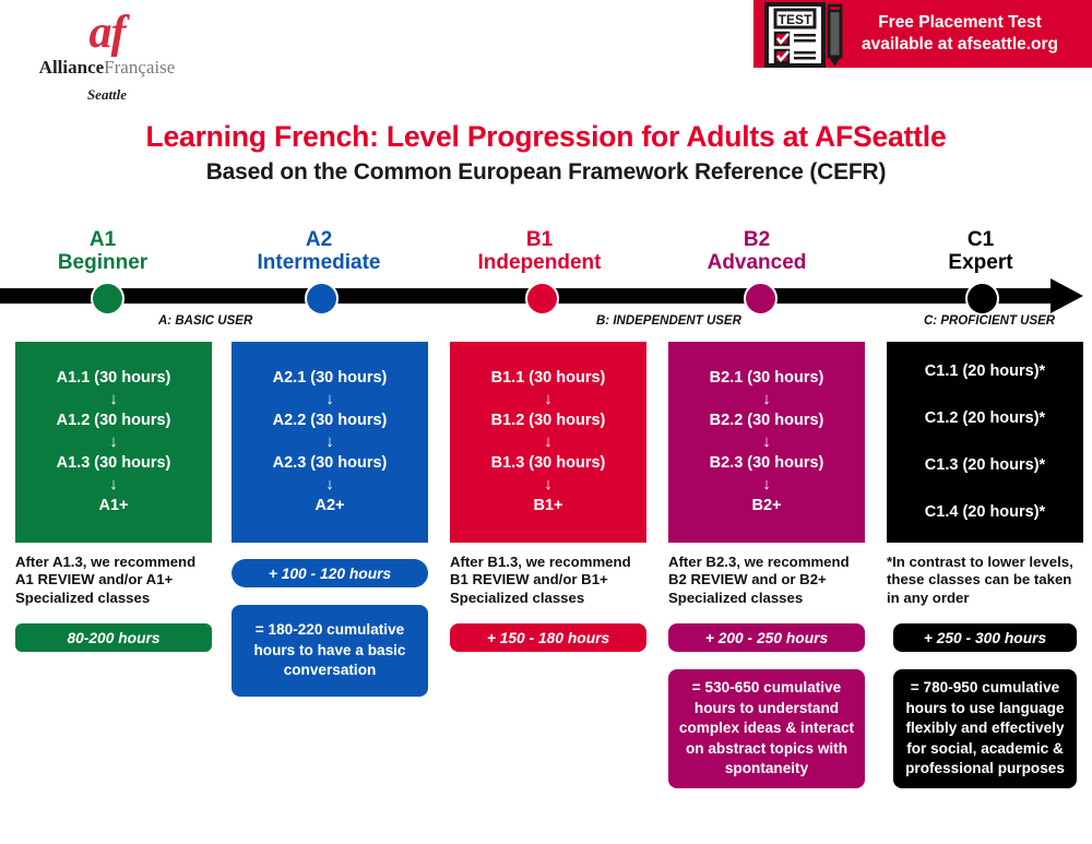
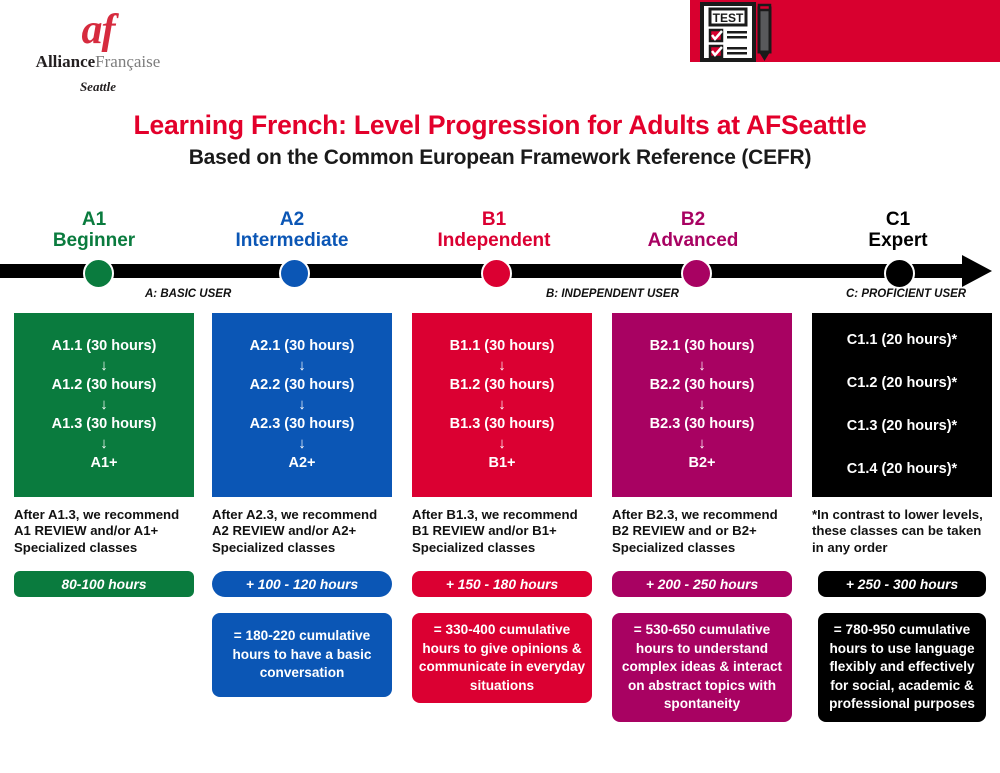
  af
  AllianceFrançaise
  Seattle
  TEST
- Free Placement Test
- available at afseattle.org
  Learning French: Level Progression for Adults at AFSeattle
  Based on the Common European Framework Reference (CEFR)
  A1
  Beginner
  A2
  Intermediate
  B1
  Independent
  B2
  Advanced
  C1
  Expert
  A: BASIC USER
  B: INDEPENDENT USER
  C: PROFICIENT USER
  A1.1 (30 hours)
  ↓
  A1.2 (30 hours)
  ↓
  A1.3 (30 hours)
  ↓
  A1+
  After A1.3, we recommend A1 REVIEW and/or A1+ Specialized classes
- 80-200 hours
+ 80-100 hours
  A2.1 (30 hours)
  ↓
  A2.2 (30 hours)
  ↓
  A2.3 (30 hours)
  ↓
  A2+
+ After A2.3, we recommend A2 REVIEW and/or A2+ Specialized classes
  + 100 - 120 hours
  = 180-220 cumulative hours to have a basic conversation
  B1.1 (30 hours)
  ↓
  B1.2 (30 hours)
  ↓
  B1.3 (30 hours)
  ↓
  B1+
  After B1.3, we recommend B1 REVIEW and/or B1+ Specialized classes
  + 150 - 180 hours
+ = 330-400 cumulative hours to give opinions & communicate in everyday situations
  B2.1 (30 hours)
  ↓
  B2.2 (30 hours)
  ↓
  B2.3 (30 hours)
  ↓
  B2+
  After B2.3, we recommend B2 REVIEW and or B2+ Specialized classes
  + 200 - 250 hours
  = 530-650 cumulative hours to understand complex ideas & interact on abstract topics with spontaneity
  C1.1 (20 hours)*
  C1.2 (20 hours)*
  C1.3 (20 hours)*
  C1.4 (20 hours)*
  *In contrast to lower levels, these classes can be taken in any order
  + 250 - 300 hours
  = 780-950 cumulative hours to use language flexibly and effectively for social, academic & professional purposes
